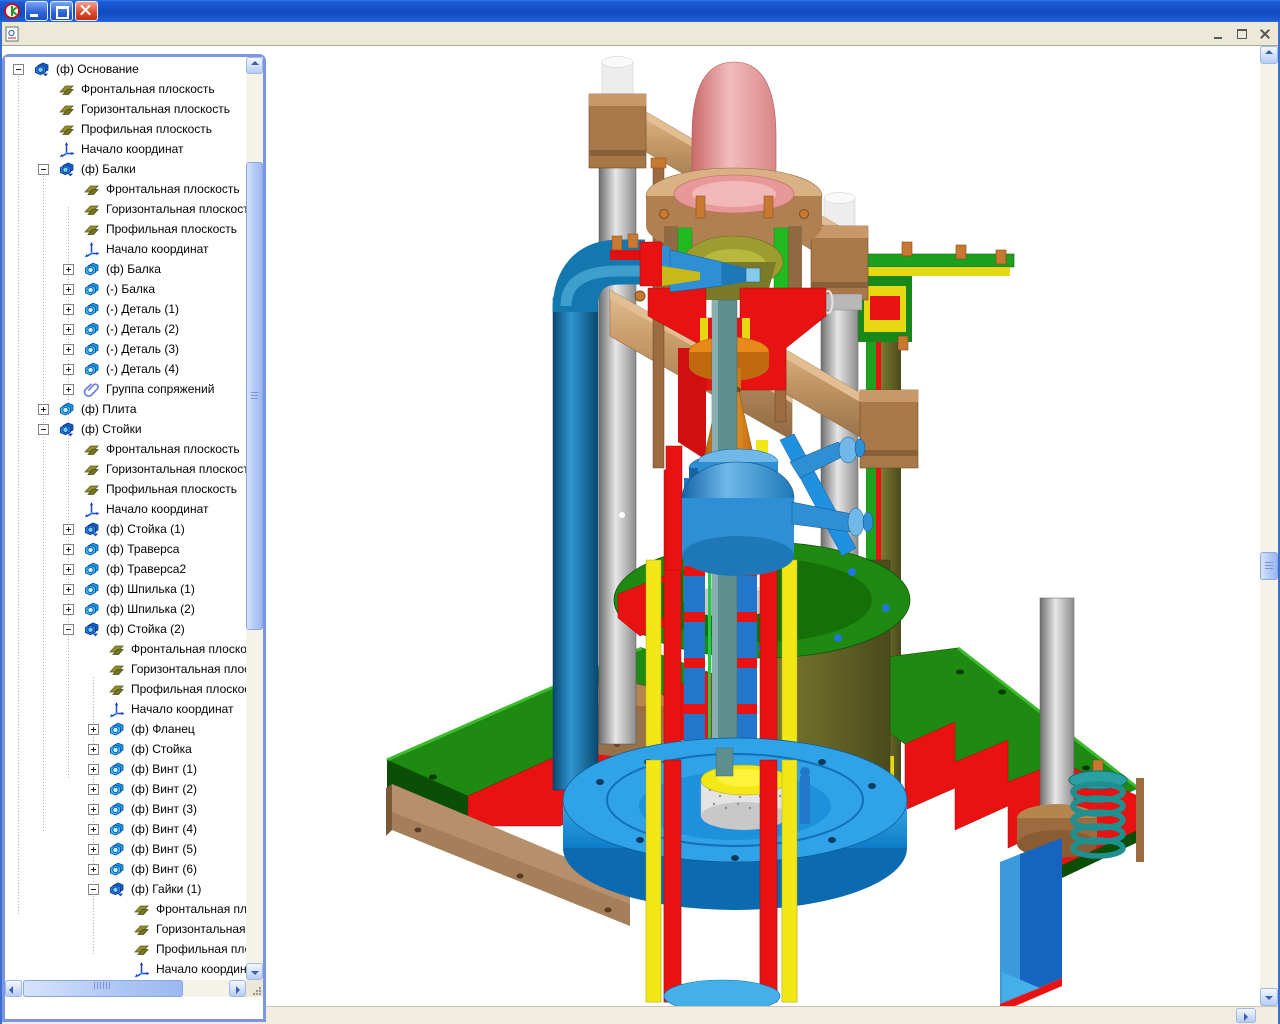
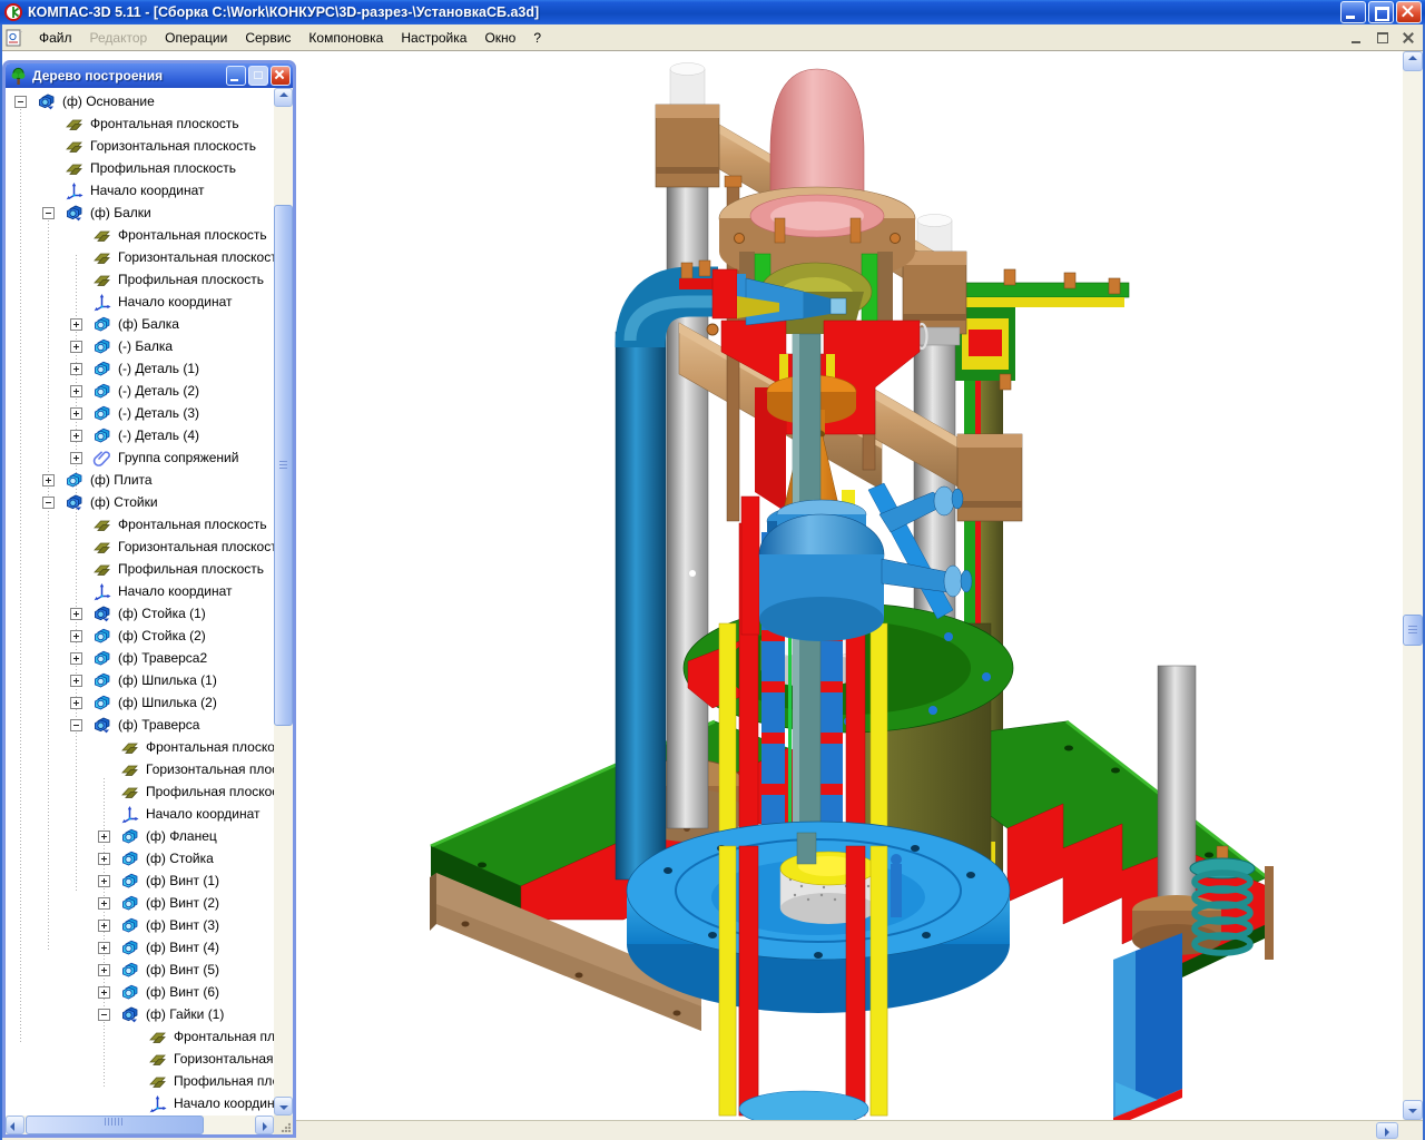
+ КОМПАС-3D 5.11 - [Сборка C:\Work\КОНКУРС\3D-разрез-\УстановкаСБ.a3d]
+ Файл
+ Редактор
+ Операции
+ Сервис
+ Компоновка
+ Настройка
+ Окно
+ ?
+ Дерево построения
  (ф) Основание
  Фронтальная плоскость
  Горизонтальная плоскость
  Профильная плоскость
  Начало координат
  (ф) Балки
  Фронтальная плоскость
  Горизонтальная плоскос
  Профильная плоскость
  Начало координат
  (ф) Балка
  (-) Балка
  (-) Деталь (1)
  (-) Деталь (2)
  (-) Деталь (3)
  (-) Деталь (4)
  Группа сопряжений
  (ф) Плита
  (ф) Стойки
  Фронтальная плоскость
  Горизонтальная плоскос
  Профильная плоскость
  Начало координат
  (ф) Стойка (1)
- (ф) Траверса
+ (ф) Стойка (2)
  (ф) Траверса2
  (ф) Шпилька (1)
  (ф) Шпилька (2)
- (ф) Стойка (2)
+ (ф) Траверса
  Фронтальная плоско
  Горизонтальная пло
  Профильная плоско
  Начало координат
  (ф) Фланец
  (ф) Стойка
  (ф) Винт (1)
  (ф) Винт (2)
  (ф) Винт (3)
  (ф) Винт (4)
  (ф) Винт (5)
  (ф) Винт (6)
  (ф) Гайки (1)
  Начало координ
